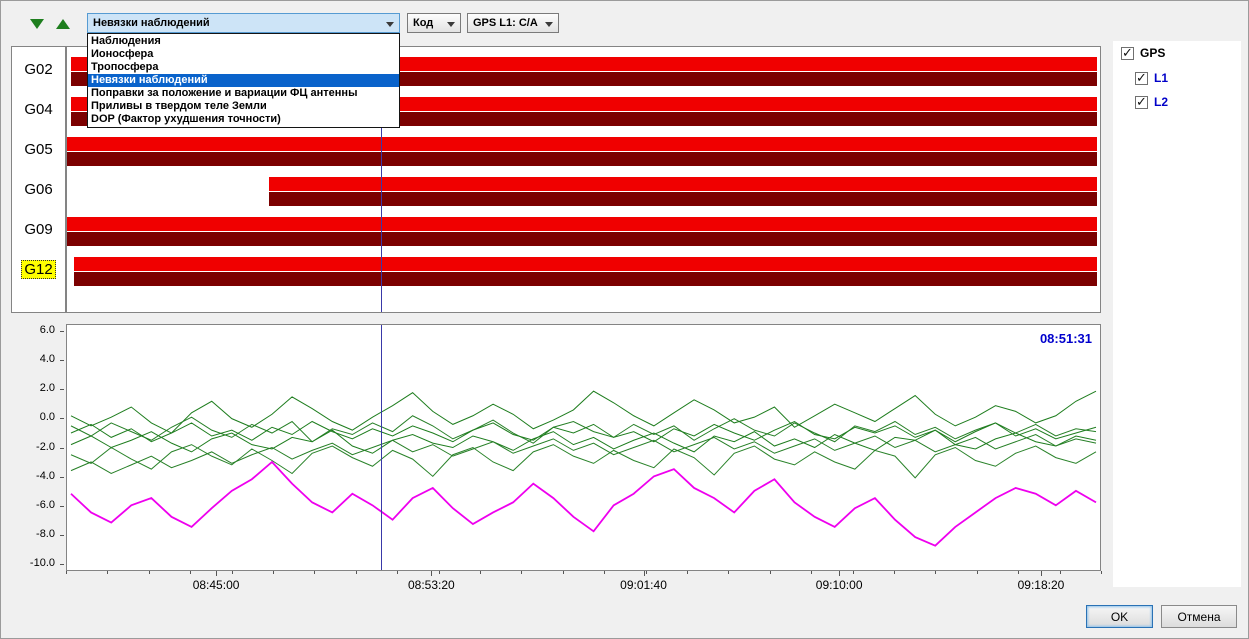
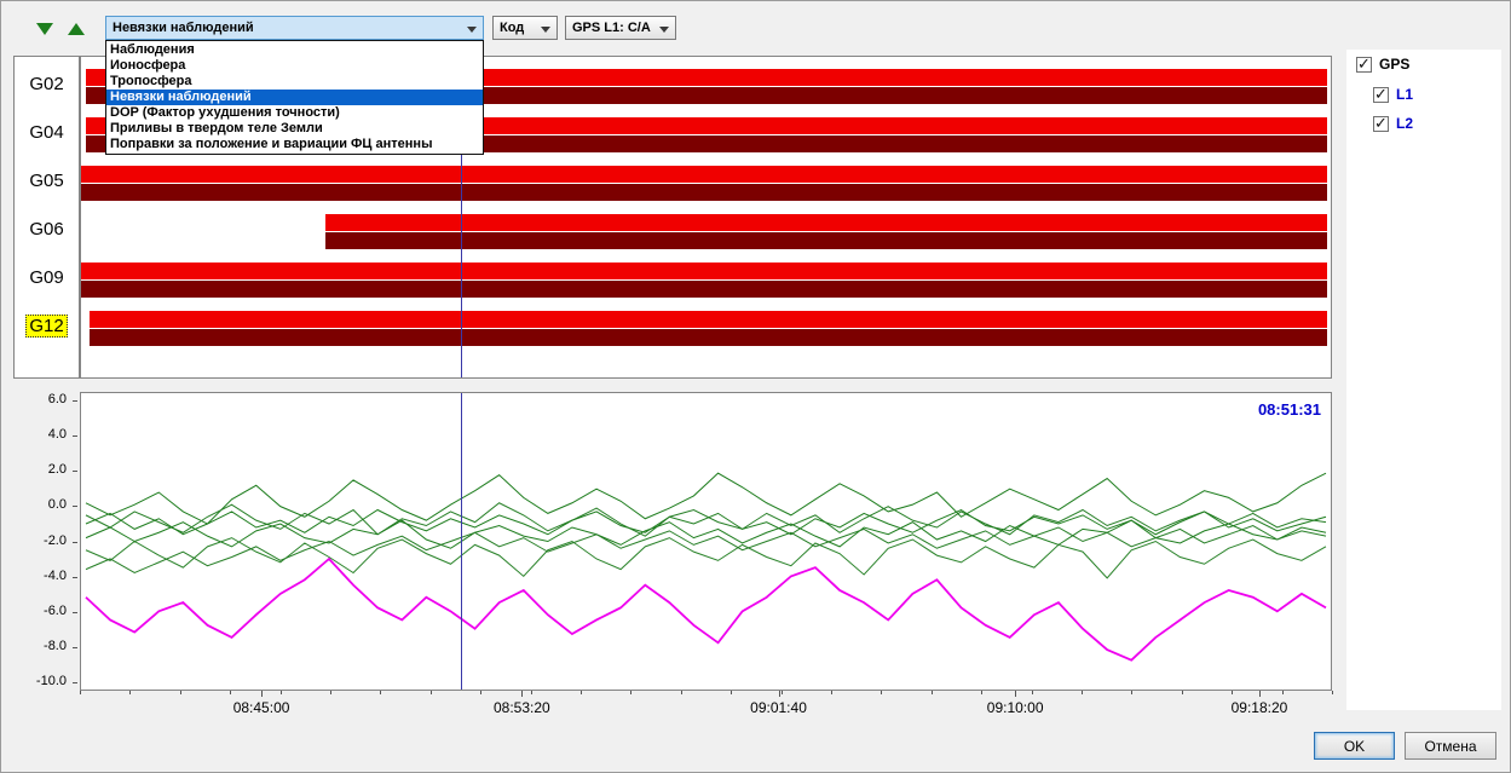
  Невязки наблюдений
  Код
  GPS L1: C/A
  ✓
  GPS
  ✓
  L1
  ✓
  L2
  G02
  G04
  G05
  G06
  G09
  G12
  6.0
  4.0
  2.0
  0.0
  -2.0
  -4.0
  -6.0
  -8.0
  -10.0
  08:51:31
  08:45:00
  08:53:20
  09:01:40
  09:10:00
  09:18:20
  Наблюдения
  Ионосфера
  Тропосфера
  Невязки наблюдений
- Поправки за положение и вариации ФЦ антенны
+ DOP (Фактор ухудшения точности)
  Приливы в твердом теле Земли
- DOP (Фактор ухудшения точности)
+ Поправки за положение и вариации ФЦ антенны
  OK
  Отмена
